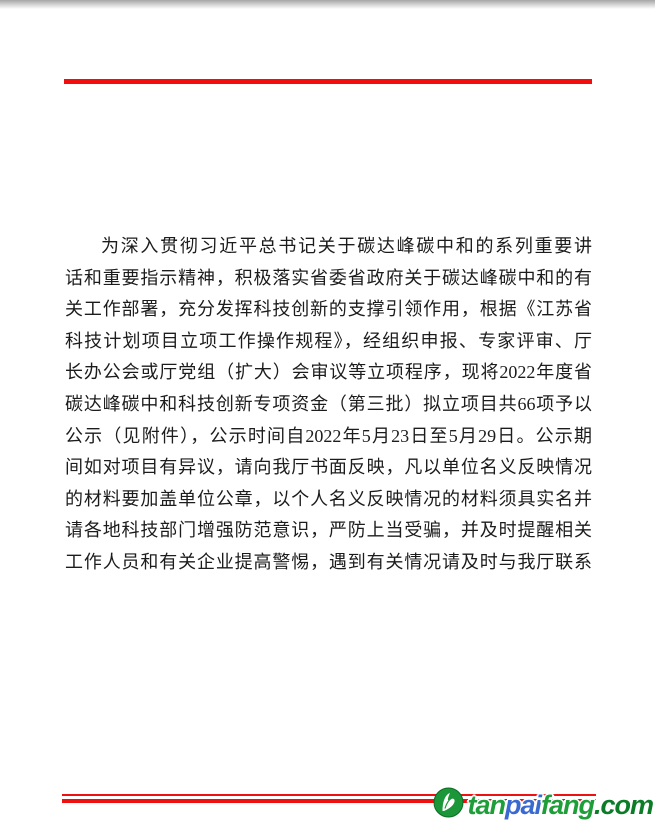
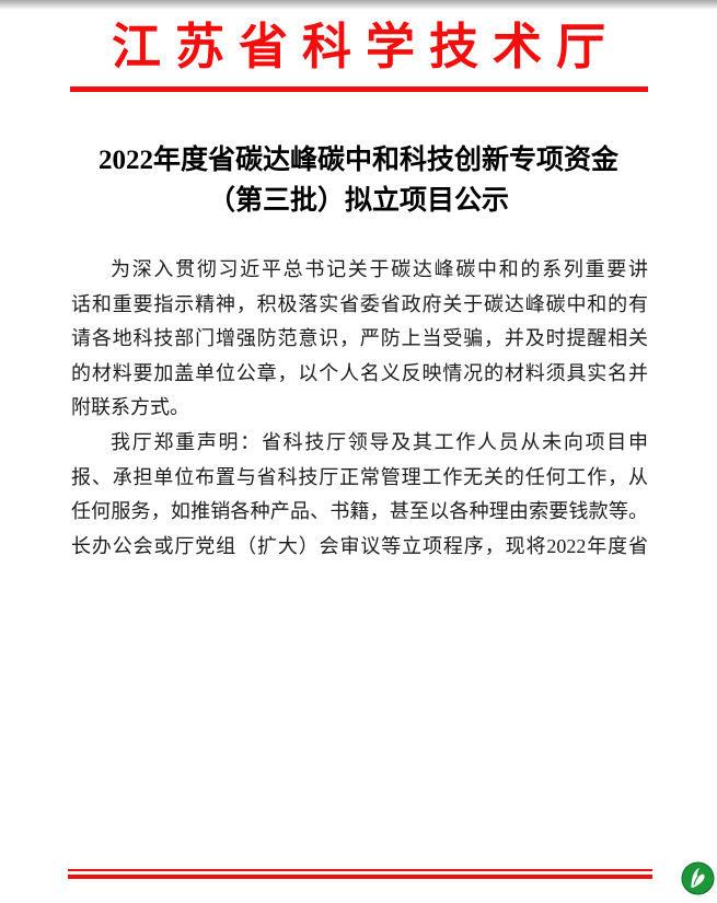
+ 江苏省科学技术厅
+ 2022年度省碳达峰碳中和科技创新专项资金
+ （第三批）拟立项目公示
  为深入贯彻习近平总书记关于碳达峰碳中和的系列重要讲
  话和重要指示精神，积极落实省委省政府关于碳达峰碳中和的有
- 关工作部署，充分发挥科技创新的支撑引领作用，根据《江苏省
- 科技计划项目立项工作操作规程》，经组织申报、专家评审、厅
- 长办公会或厅党组（扩大）会审议等立项程序，现将2022年度省
+ 请各地科技部门增强防范意识，严防上当受骗，并及时提醒相关
- 碳达峰碳中和科技创新专项资金（第三批）拟立项目共66项予以
- 公示（见附件），公示时间自2022年5月23日至5月29日。公示期
- 间如对项目有异议，请向我厅书面反映，凡以单位名义反映情况
  的材料要加盖单位公章，以个人名义反映情况的材料须具实名并
+ 附联系方式。
+ 我厅郑重声明：省科技厅领导及其工作人员从未向项目申
+ 报、承担单位布置与省科技厅正常管理工作无关的任何工作，从
+ 任何服务，如推销各种产品、书籍，甚至以各种理由索要钱款等。
- 请各地科技部门增强防范意识，严防上当受骗，并及时提醒相关
+ 长办公会或厅党组（扩大）会审议等立项程序，现将2022年度省
- 工作人员和有关企业提高警惕，遇到有关情况请及时与我厅联系
- tanpaifang.com
